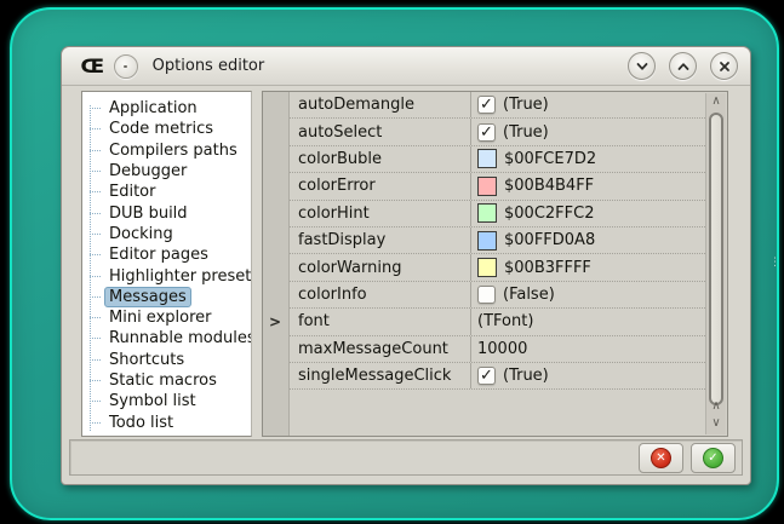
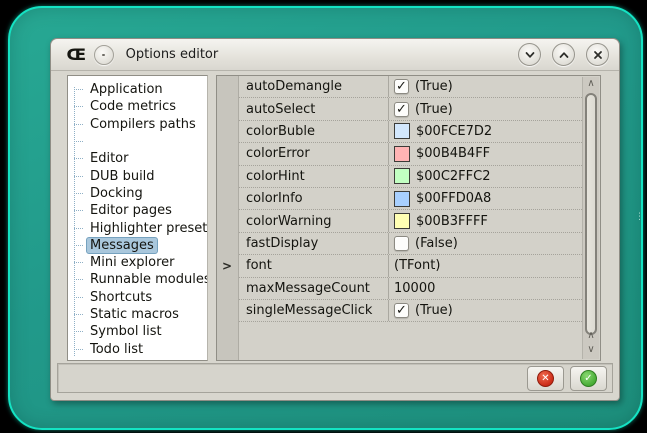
  Œ
  Options editor
  Application
  Code metrics
  Compilers paths
- Debugger
  Editor
  DUB build
  Docking
  Editor pages
  Highlighter preset
  Messages
  Mini explorer
  Runnable module
  Shortcuts
  Static macros
  Symbol list
  Todo list
  >
  autoDemangle
  ✓
  (True)
  autoSelect
  ✓
  (True)
  colorBuble
  $00FCE7D2
  colorError
  $00B4B4FF
  colorHint
  $00C2FFC2
- fastDisplay
+ colorInfo
  $00FFD0A8
  colorWarning
  $00B3FFFF
- colorInfo
+ fastDisplay
  (False)
  font
  (TFont)
  maxMessageCount
  10000
  singleMessageClick
  ✓
  (True)
  ∧
  ∧
  ∨
  ✕
  ✓
